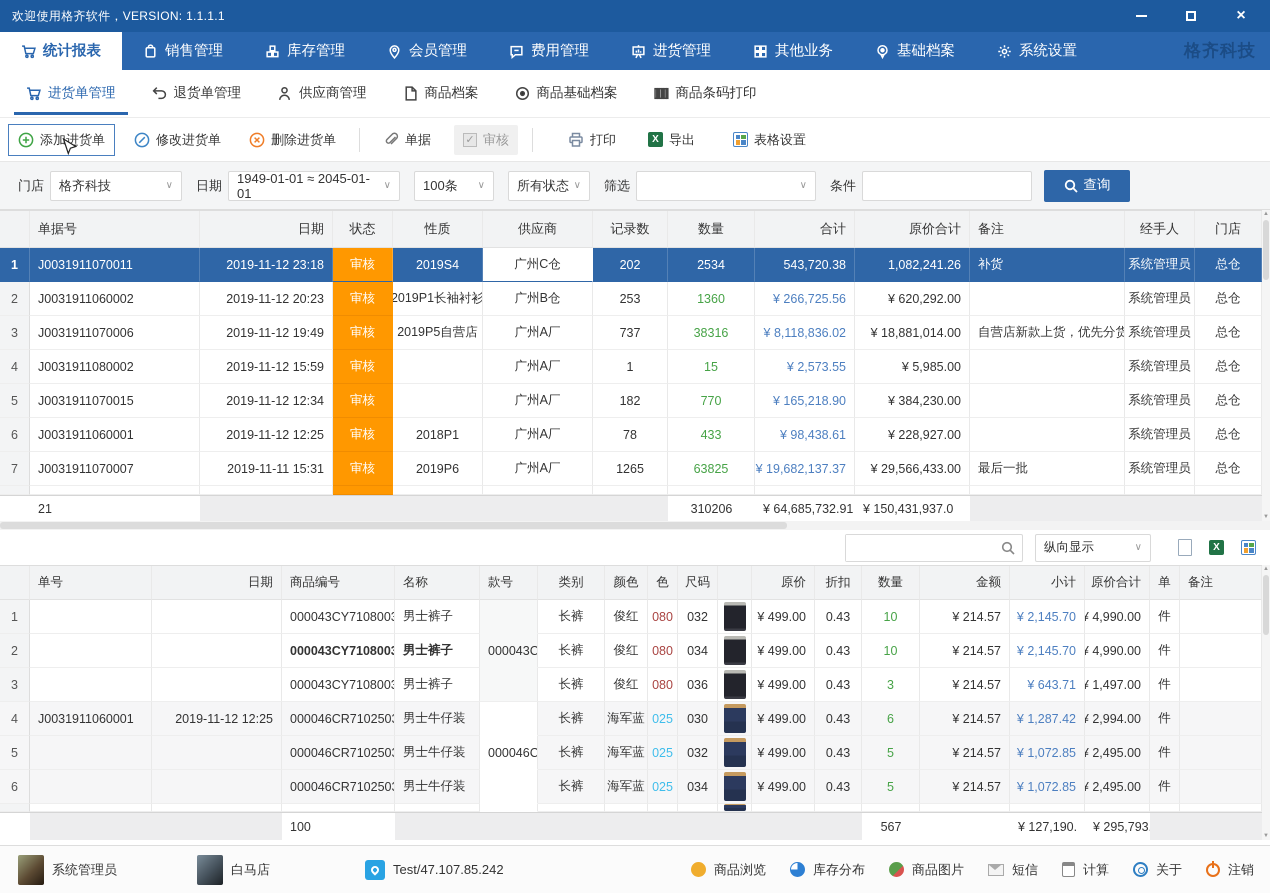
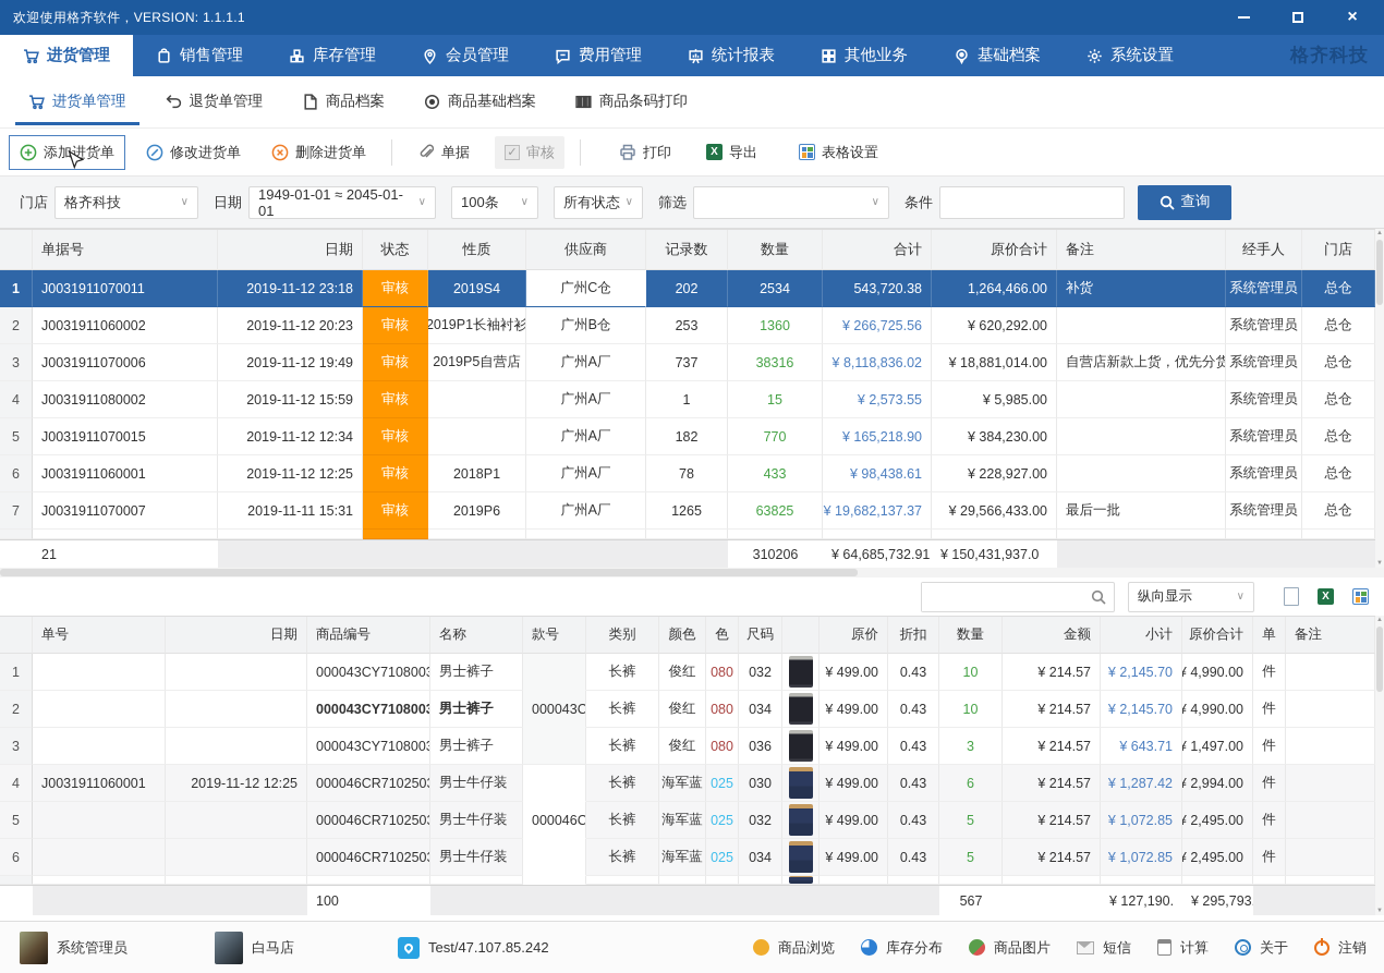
  欢迎使用格齐软件，VERSION: 1.1.1.1
  ×
- 统计报表
+ 进货管理
  销售管理
  库存管理
  会员管理
  费用管理
- 进货管理
+ 统计报表
  其他业务
  基础档案
  系统设置
  格齐科技
  进货单管理
  退货单管理
- 供应商管理
  商品档案
  商品基础档案
  商品条码打印
  添加进货单
  修改进货单
  删除进货单
  单据
  ✓
  审核
  打印
  X
  导出
  表格设置
  门店
  格齐科技
  ∨
  日期
  1949-01-01 ≈ 2045-01-01
  ∨
  100条
  ∨
  所有状态
  ∨
  筛选
  ∨
  条件
  查询
  单据号
  日期
  状态
  性质
  供应商
  记录数
  数量
  合计
  原价合计
  备注
  经手人
  门店
  1
  J0031911070011
  2019-11-12 23:18
  审核
  2019S4
  广州C仓
  202
  2534
  543,720.38
- 1,082,241.26
+ 1,264,466.00
  补货
  系统管理员
  总仓
  2
  J0031911060002
  2019-11-12 20:23
  审核
  2019P1长袖衬衫
  广州B仓
  253
  1360
  ¥ 266,725.56
  ¥ 620,292.00
  系统管理员
  总仓
  3
  J0031911070006
  2019-11-12 19:49
  审核
  2019P5自营店
  广州A厂
  737
  38316
  ¥ 8,118,836.02
  ¥ 18,881,014.00
  自营店新款上货，优先分货
  系统管理员
  总仓
  4
  J0031911080002
  2019-11-12 15:59
  审核
  广州A厂
  1
  15
  ¥ 2,573.55
  ¥ 5,985.00
  系统管理员
  总仓
  5
  J0031911070015
  2019-11-12 12:34
  审核
  广州A厂
  182
  770
  ¥ 165,218.90
  ¥ 384,230.00
  系统管理员
  总仓
  6
  J0031911060001
  2019-11-12 12:25
  审核
  2018P1
  广州A厂
  78
  433
  ¥ 98,438.61
  ¥ 228,927.00
  系统管理员
  总仓
  7
  J0031911070007
  2019-11-11 15:31
  审核
  2019P6
  广州A厂
  1265
  63825
  ¥ 19,682,137.37
  ¥ 29,566,433.00
  最后一批
  系统管理员
  总仓
  21
  310206
  ¥ 64,685,732.91
  ¥ 150,431,937.0
  纵向显示
  ∨
  X
  单号
  日期
  商品编号
  名称
  款号
  类别
  颜色
  色
  尺码
  原价
  折扣
  数量
  金额
  小计
  原价合计
  单
  备注
  1
  000043CY7108003
  男士裤子
  长裤
  俊红
  080
  032
  ¥ 499.00
  0.43
  10
  ¥ 214.57
  ¥ 2,145.70
  ¥ 4,990.00
  件
  2
  000043CY7108003
  男士裤子
  000043C
  长裤
  俊红
  080
  034
  ¥ 499.00
  0.43
  10
  ¥ 214.57
  ¥ 2,145.70
  ¥ 4,990.00
  件
  3
  000043CY7108003
  男士裤子
  长裤
  俊红
  080
  036
  ¥ 499.00
  0.43
  3
  ¥ 214.57
  ¥ 643.71
  ¥ 1,497.00
  件
  4
  J0031911060001
  2019-11-12 12:25
  000046CR710250
  男士牛仔装
  长裤
  海军蓝
  025
  030
  ¥ 499.00
  0.43
  6
  ¥ 214.57
  ¥ 1,287.42
  ¥ 2,994.00
  件
  5
  000046CR710250
  男士牛仔装
  000046C
  长裤
  海军蓝
  025
  032
  ¥ 499.00
  0.43
  5
  ¥ 214.57
  ¥ 1,072.85
  ¥ 2,495.00
  件
  6
  000046CR710250
  男士牛仔装
  长裤
  海军蓝
  025
  034
  ¥ 499.00
  0.43
  5
  ¥ 214.57
  ¥ 1,072.85
  ¥ 2,495.00
  件
  100
  567
  ¥ 127,190.
  ¥ 295,793
  系统管理员
  白马店
  Test/47.107.85.242
  商品浏览
  库存分布
  商品图片
  短信
  计算
  关于
  注销
